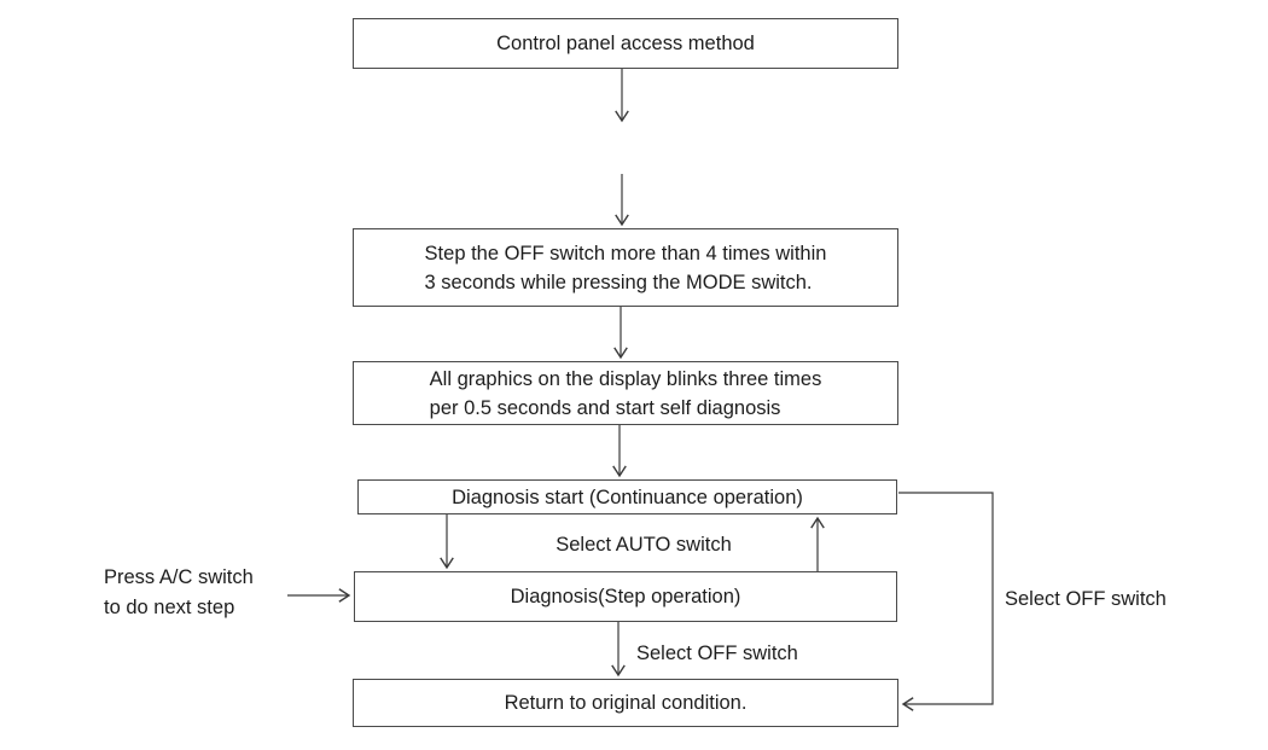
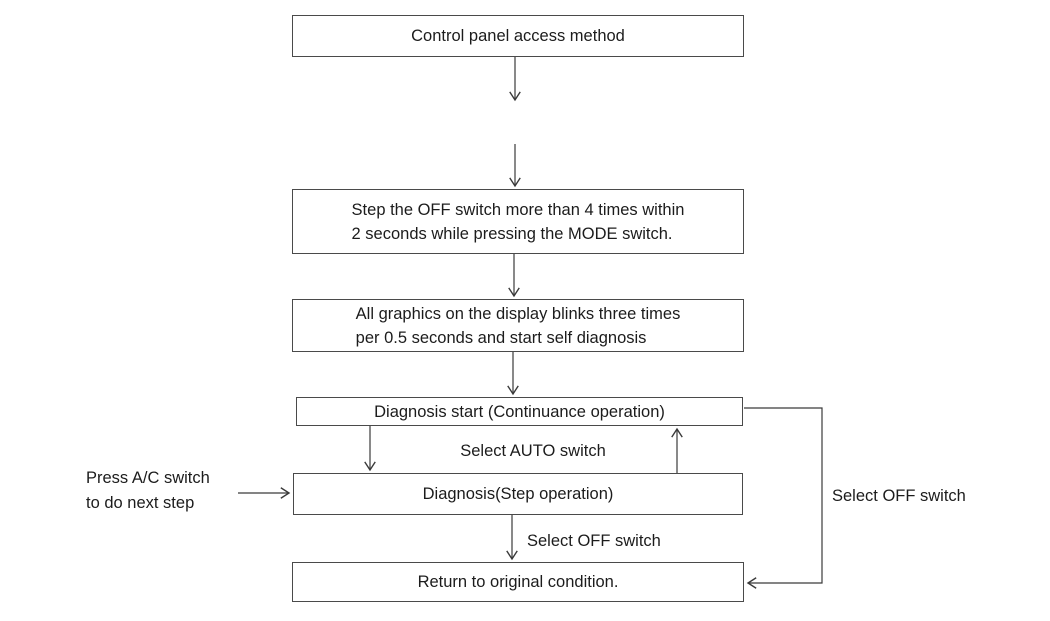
  Control panel access method
  Step the OFF switch more than 4 times within
- 3 seconds while pressing the MODE switch.
+ 2 seconds while pressing the MODE switch.
  All graphics on the display blinks three times
  per 0.5 seconds and start self diagnosis
  Diagnosis start (Continuance operation)
  Diagnosis(Step operation)
  Return to original condition.
  Select AUTO switch
  Select OFF switch
  Select OFF switch
  Press A/C switch
  to do next step
